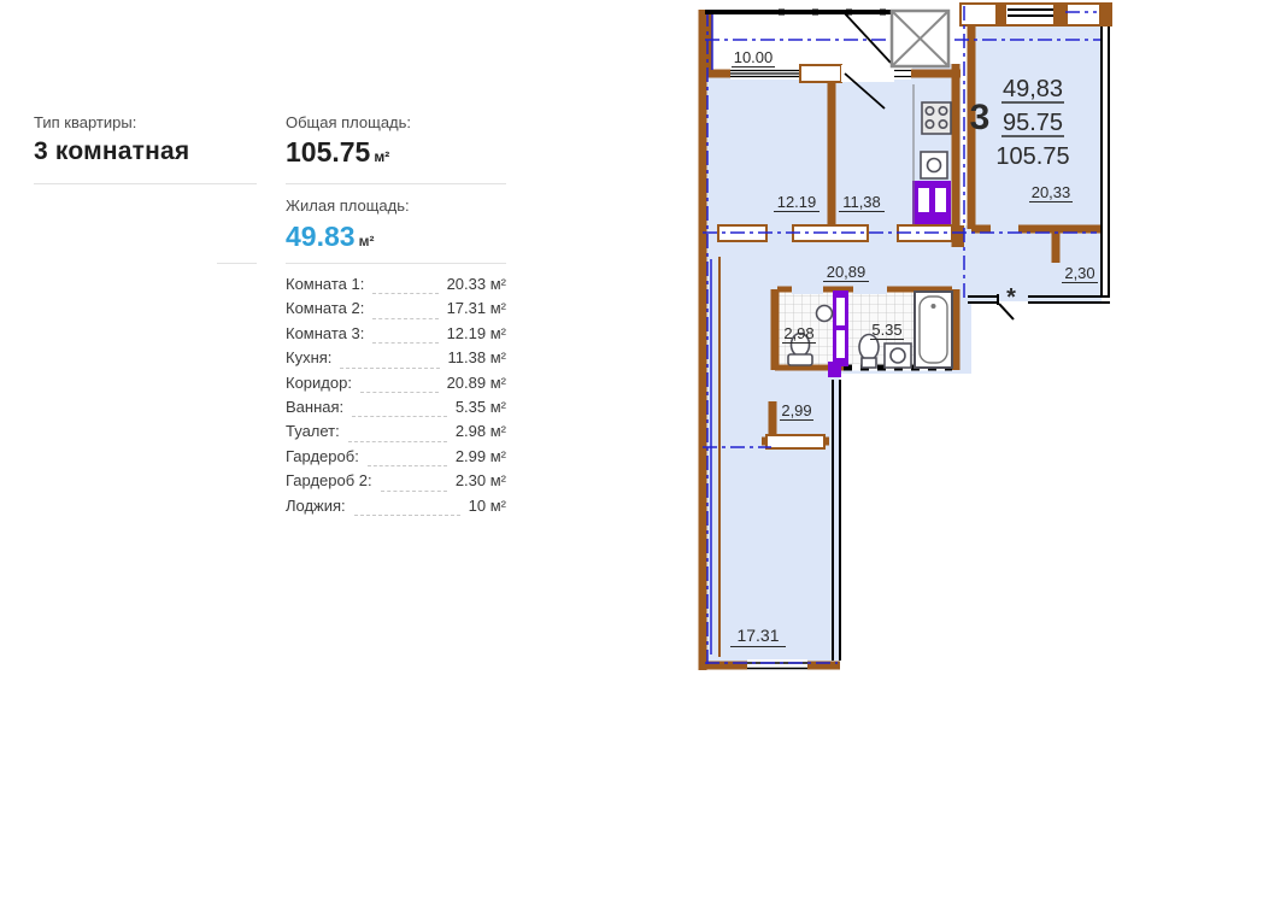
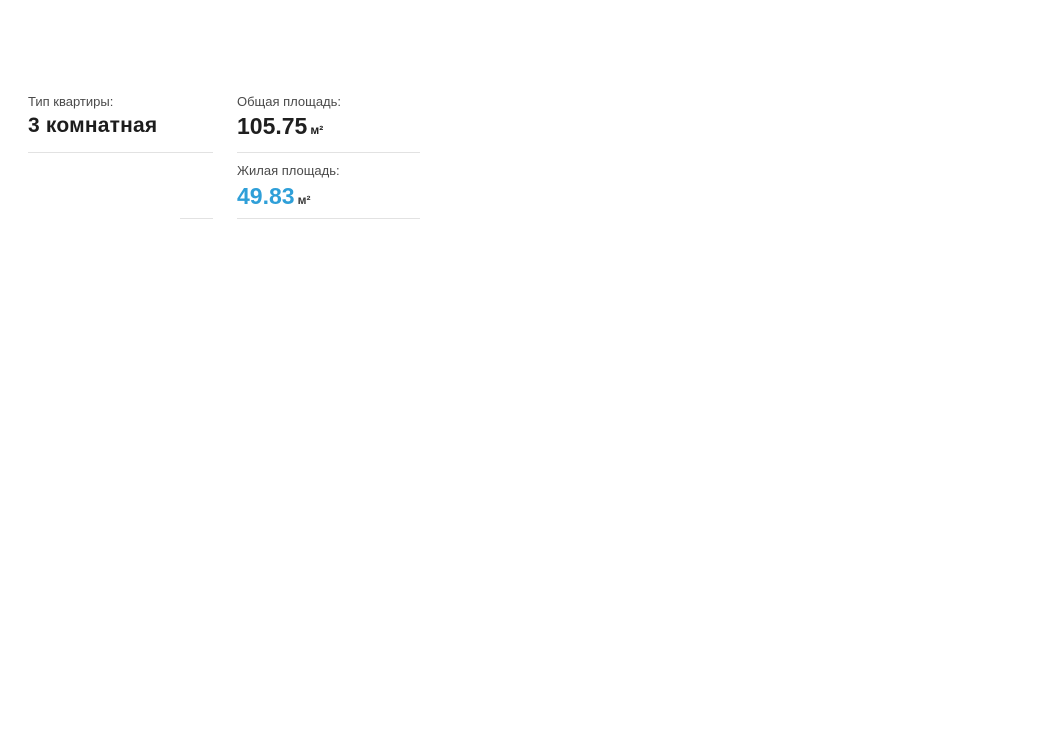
  Тип квартиры:
  3 комнатная
  Общая площадь:
  105.75 м²
  Жилая площадь:
  49.83 м²
- Комната 1:
- 20.33 м²
- Комната 2:
- 17.31 м²
- Комната 3:
- 12.19 м²
- Кухня:
- 11.38 м²
- Коридор:
- 20.89 м²
- Ванная:
- 5.35 м²
- Туалет:
- 2.98 м²
- Гардероб:
- 2.99 м²
- Гардероб 2:
- 2.30 м²
- Лоджия:
- 10 м²
- 10.00
- 12.19
- 11,38
- 20,89
- 2,98
- 5.35
- 2,99
- 17.31
- 20,33
- 2,30
- 3
- 49,83
- 95.75
- 105.75
- *
